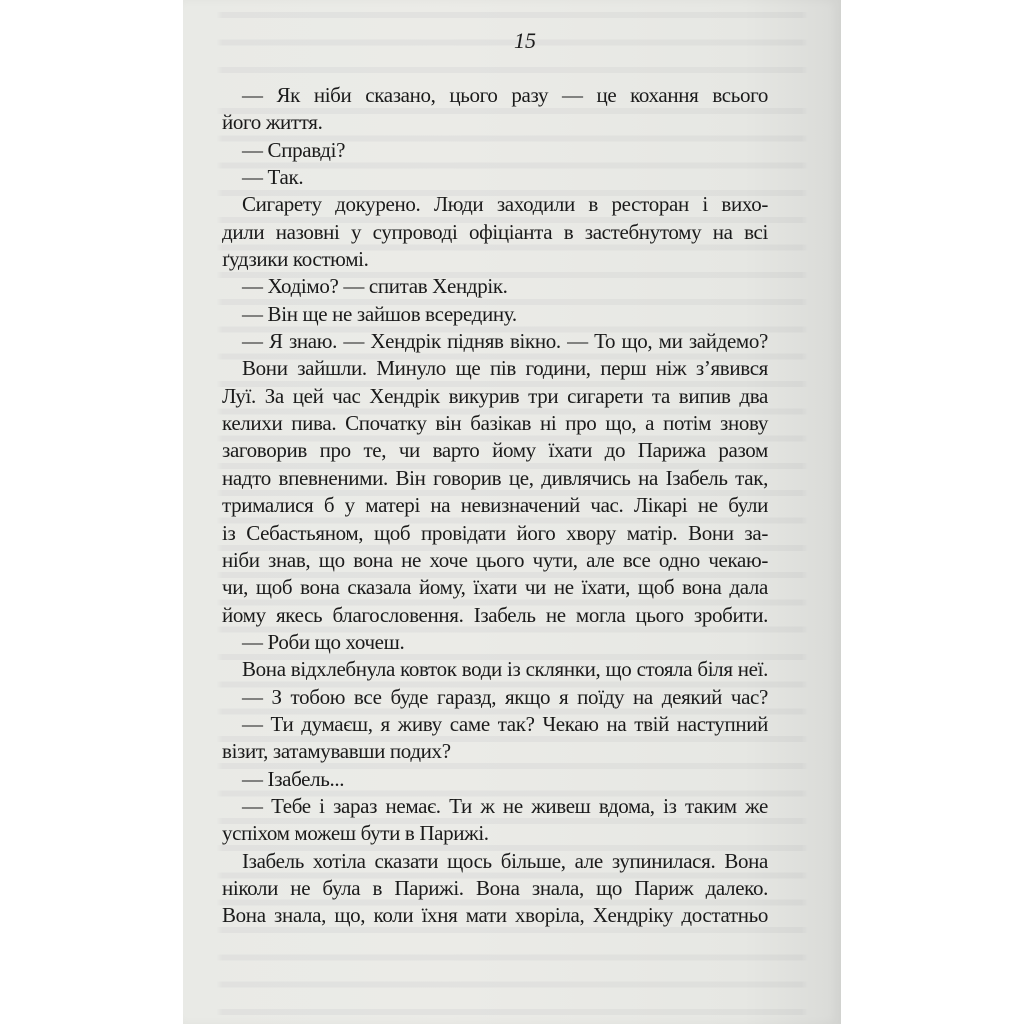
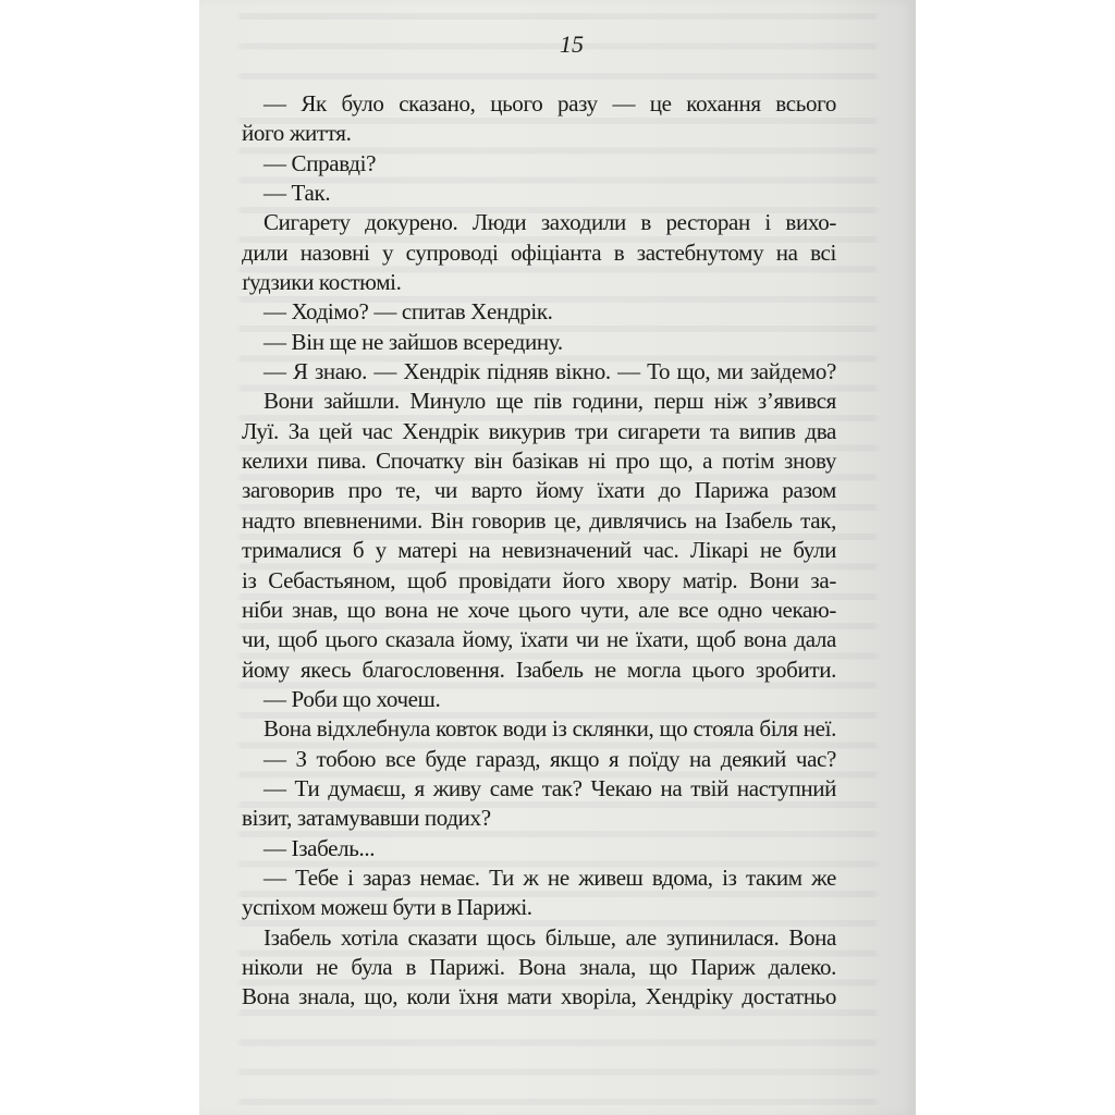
  15
- — Як ніби сказано, цього разу — це кохання всього
+ — Як було сказано, цього разу — це кохання всього
  його життя.
  — Справді?
  — Так.
  Сигарету докурено. Люди заходили в ресторан і вихо-
  дили назовні у супроводі офіціанта в застебнутому на всі
  ґудзики костюмі.
  — Ходімо? — спитав Хендрік.
  — Він ще не зайшов всередину.
  — Я знаю. — Хендрік підняв вікно. — То що, ми зайдемо?
  Вони зайшли. Минуло ще пів години, перш ніж з’явився
  Луї. За цей час Хендрік викурив три сигарети та випив два
  келихи пива. Спочатку він базікав ні про що, а потім знову
  заговорив про те, чи варто йому їхати до Парижа разом
  надто впевненими. Він говорив це, дивлячись на Ізабель так,
  трималися б у матері на невизначений час. Лікарі не були
  із Себастьяном, щоб провідати його хвору матір. Вони за-
  ніби знав, що вона не хоче цього чути, але все одно чекаю-
- чи, щоб вона сказала йому, їхати чи не їхати, щоб вона дала
+ чи, щоб цього сказала йому, їхати чи не їхати, щоб вона дала
  йому якесь благословення. Ізабель не могла цього зробити.
  — Роби що хочеш.
  Вона відхлебнула ковток води із склянки, що стояла біля неї.
  — З тобою все буде гаразд, якщо я поїду на деякий час?
  — Ти думаєш, я живу саме так? Чекаю на твій наступний
  візит, затамувавши подих?
  — Ізабель...
  — Тебе і зараз немає. Ти ж не живеш вдома, із таким же
  успіхом можеш бути в Парижі.
  Ізабель хотіла сказати щось більше, але зупинилася. Вона
  ніколи не була в Парижі. Вона знала, що Париж далеко.
  Вона знала, що, коли їхня мати хворіла, Хендріку достатньо
